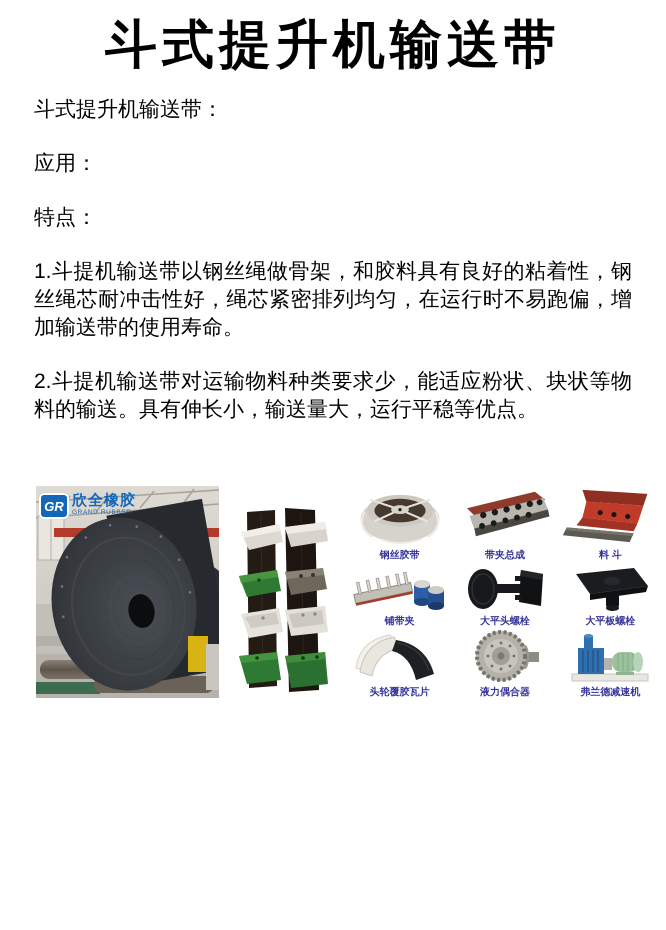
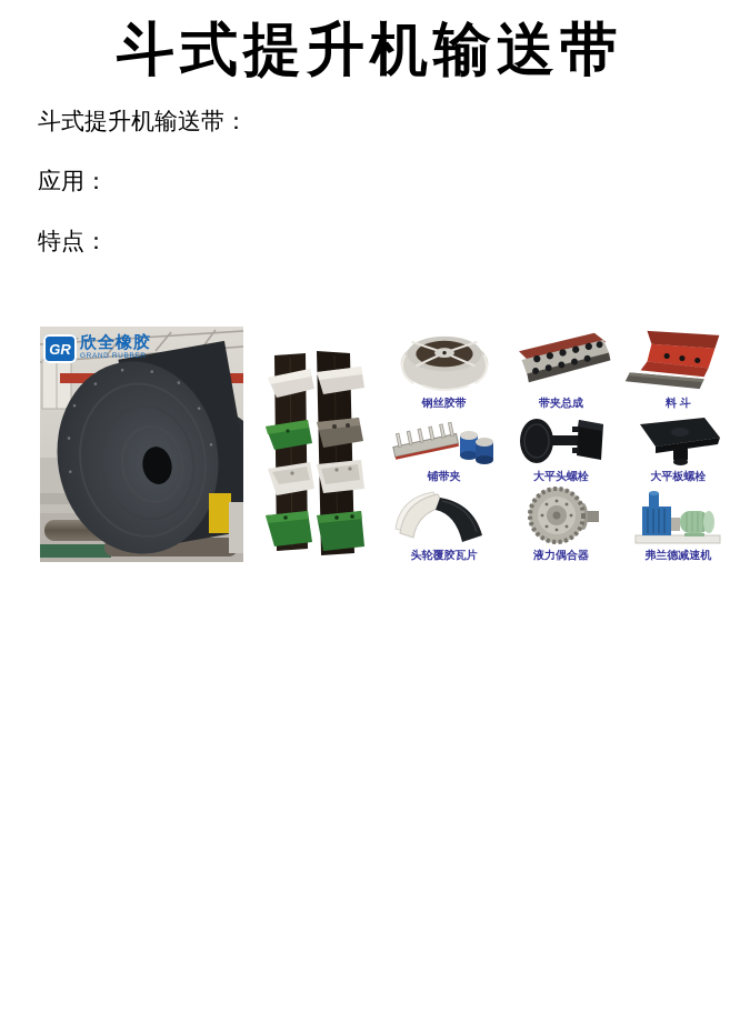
  斗式提升机输送带
  斗式提升机输送带：
  应用：
  特点：
- 1.斗提机输送带以钢丝绳做骨架，和胶料具有良好的粘着性，钢丝绳芯耐冲击性好，绳芯紧密排列均匀，在运行时不易跑偏，增加输送带的使用寿命。
- 2.斗提机输送带对运输物料种类要求少，能适应粉状、块状等物料的输送。具有伸长小，输送量大，运行平稳等优点。
  GR
  欣全橡胶
  钢丝胶带
  带夹总成
  料 斗
  铺带夹
  大平头螺栓
  大平板螺栓
  头轮覆胶瓦片
  液力偶合器
  弗兰德减速机
